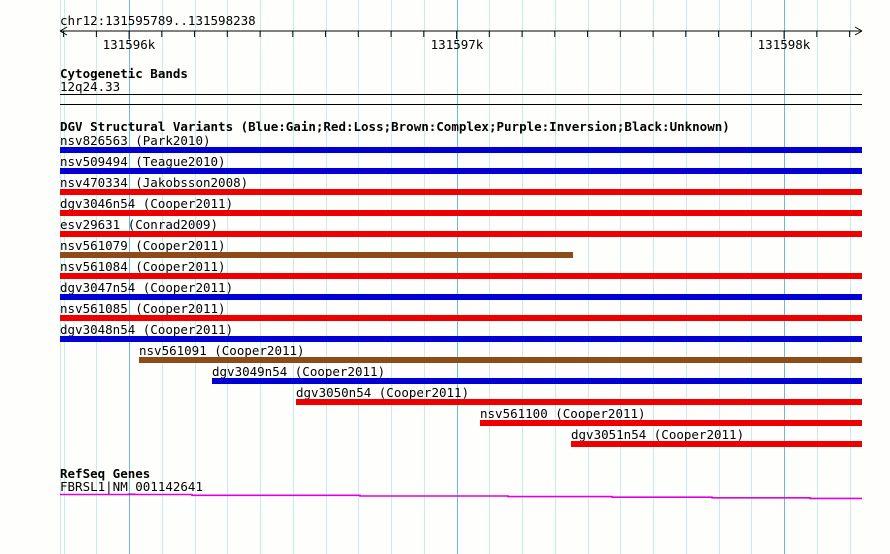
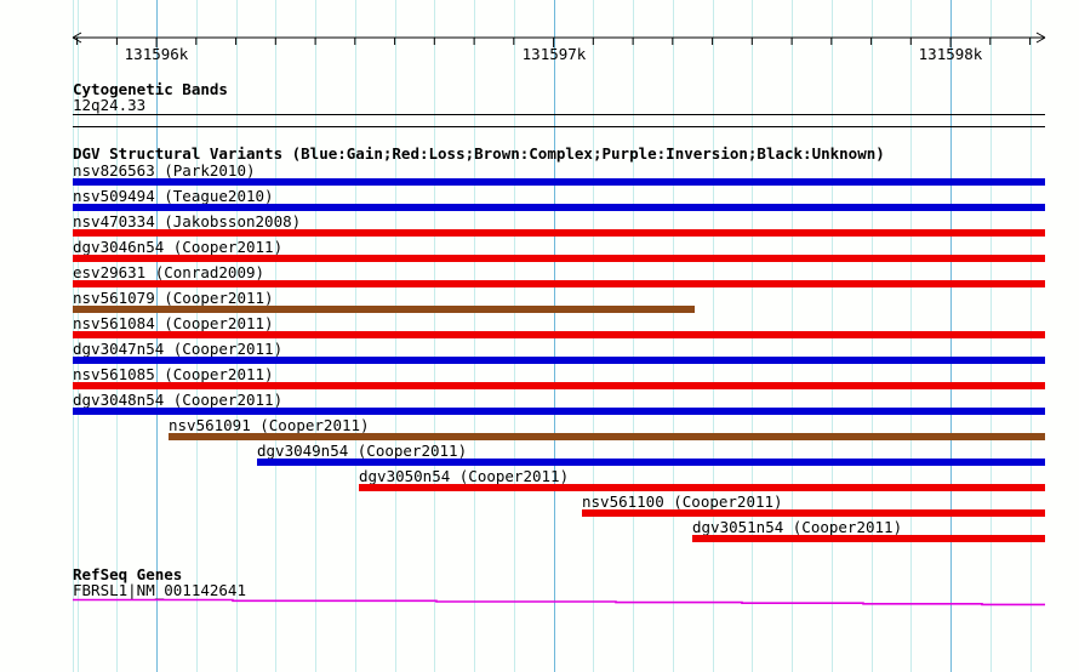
- chr12:131595789..131598238
  131596k
  131597k
  131598k
  Cytogenetic Bands
  12q24.33
  DGV Structural Variants (Blue:Gain;Red:Loss;Brown:Complex;Purple:Inversion;Black:Unknown)
  nsv826563 (Park2010)
  nsv509494 (Teague2010)
  nsv470334 (Jakobsson2008)
  dgv3046n54 (Cooper2011)
  esv29631 (Conrad2009)
  nsv561079 (Cooper2011)
  nsv561084 (Cooper2011)
  dgv3047n54 (Cooper2011)
  nsv561085 (Cooper2011)
  dgv3048n54 (Cooper2011)
  nsv561091 (Cooper2011)
  dgv3049n54 (Cooper2011)
  dgv3050n54 (Cooper2011)
  nsv561100 (Cooper2011)
  dgv3051n54 (Cooper2011)
  RefSeq Genes
  FBRSL1|NM_001142641
